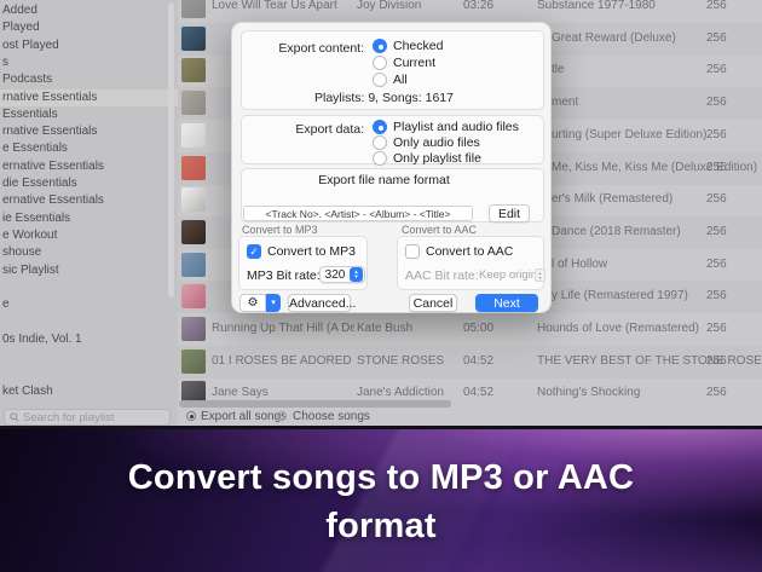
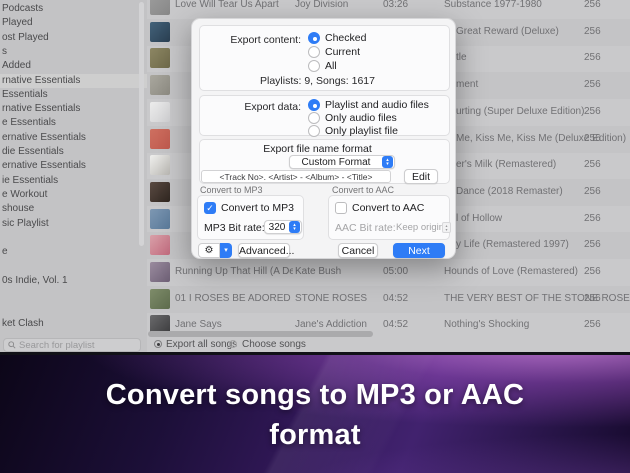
- Added
+ Podcasts
  Played
  ost Played
  s
- Podcasts
+ Added
  rnative Essentials
  Essentials
  rnative Essentials
  e Essentials
  ernative Essentials
  die Essentials
  ernative Essentials
  ie Essentials
  e Workout
  shouse
  sic Playlist
  e
  0s Indie, Vol. 1
  ket Clash
  Search for playlist
  Love Will Tear Us Apart
  Joy Division
  03:26
  Substance 1977-1980
  256
  Great Reward (Deluxe)
  256
  tle
  256
  ment
  256
  urting (Super Deluxe Edition)
  256
  Me, Kiss Me, Kiss Me (Deluxe Edition)
  256
  er's Milk (Remastered)
  256
  Dance (2018 Remaster)
  256
  l of Hollow
  256
  y Life (Remastered 1997)
  256
  Running Up That Hill (A De
  Kate Bush
  05:00
  Hounds of Love (Remastered)
  256
  01 I ROSES BE ADORED
  STONE ROSES
  04:52
  THE VERY BEST OF THE STON ROSE
  256
  Jane Says
  Jane's Addiction
  04:52
  Nothing's Shocking
  256
  Export all songs
  Choose songs
  Export content:
  Checked
  Current
  All
  Playlists: 9, Songs: 1617
  Export data:
  Playlist and audio files
  Only audio files
  Only playlist file
  Export file name format
+ Custom Format
  <Track No>. <Artist> - <Album> - <Title>
  Edit
  Convert to MP3
  ✓
  Convert to MP3
  MP3 Bit rate
  320
  Convert to AAC
  Convert to AAC
  AAC Bit rate:
  Keep origi
  ⚙
  Advanced...
  Cancel
  Next
  Convert songs to MP3 or AAC
  format
